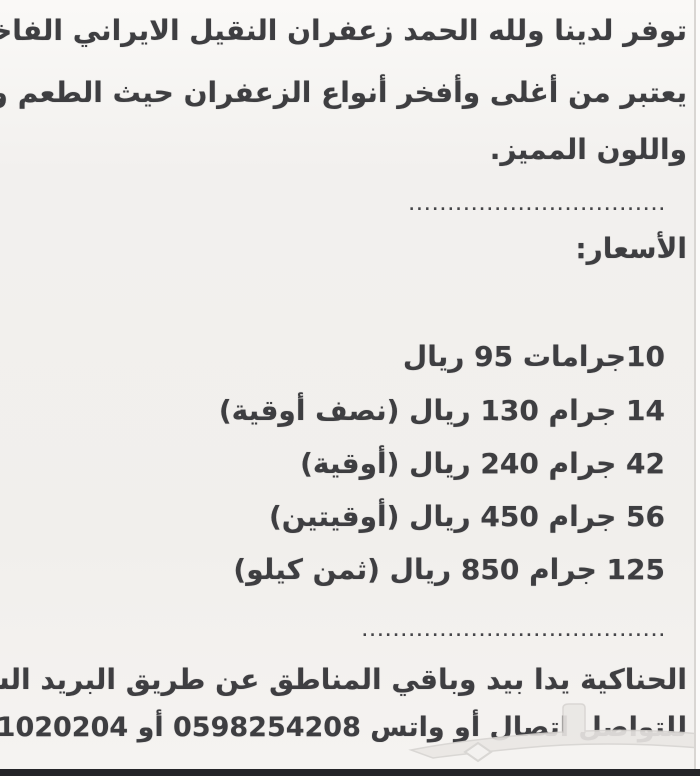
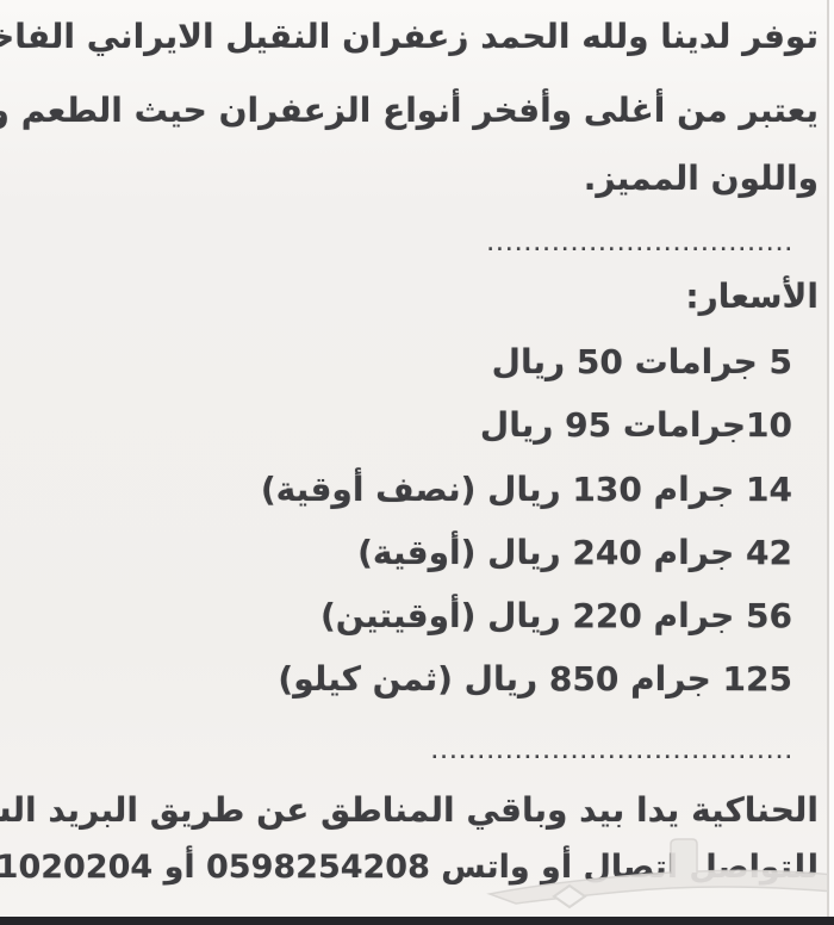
  توفر لدينا ولله الحمد زعفران النقيل الايراني الفاخ
  يعتبر من أغلى وأفخر أنواع الزعفران حيث الطعم
  واللون المميز.
  .................................
  الأسعار:
+ 5 جرامات 50 ريال
  10جرامات 95 ريال
  14 جرام 130 ريال (نصف أوقية)
  42 جرام 240 ريال (أوقية)
- 56 جرام 450 ريال (أوقيتين)
+ 56 جرام 220 ريال (أوقيتين)
  125 جرام 850 ريال (ثمن كيلو)
  .......................................
  الحناكية يدا بيد وباقي المناطق عن طريق البريد ال
  للتواصلتصال أو واتس 0598254208 أو 1020204
